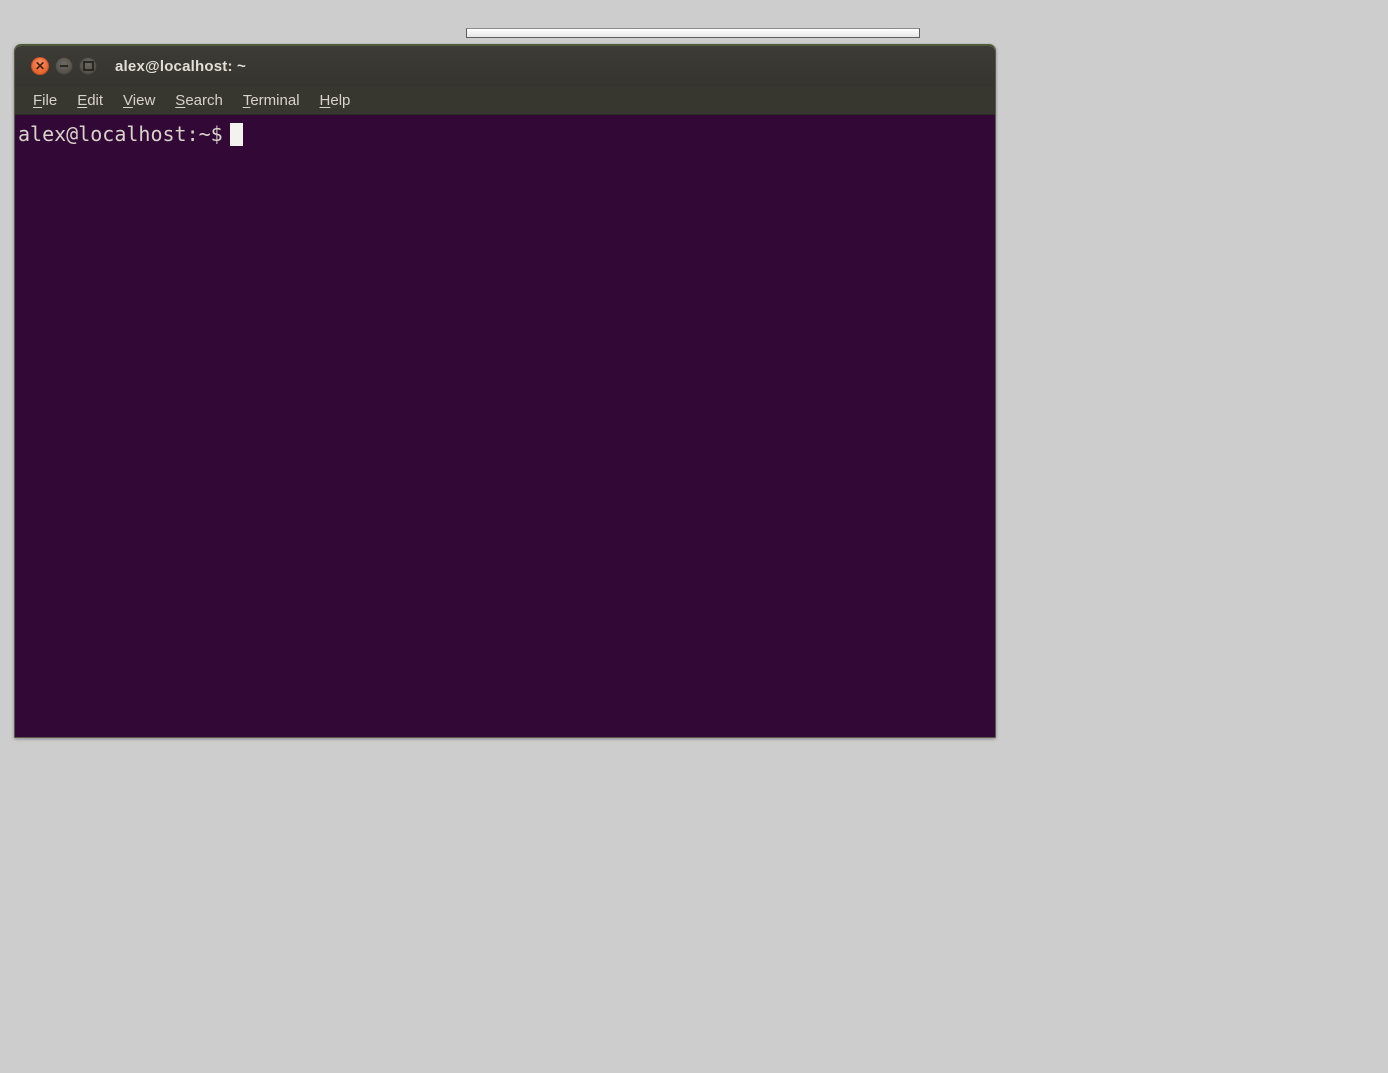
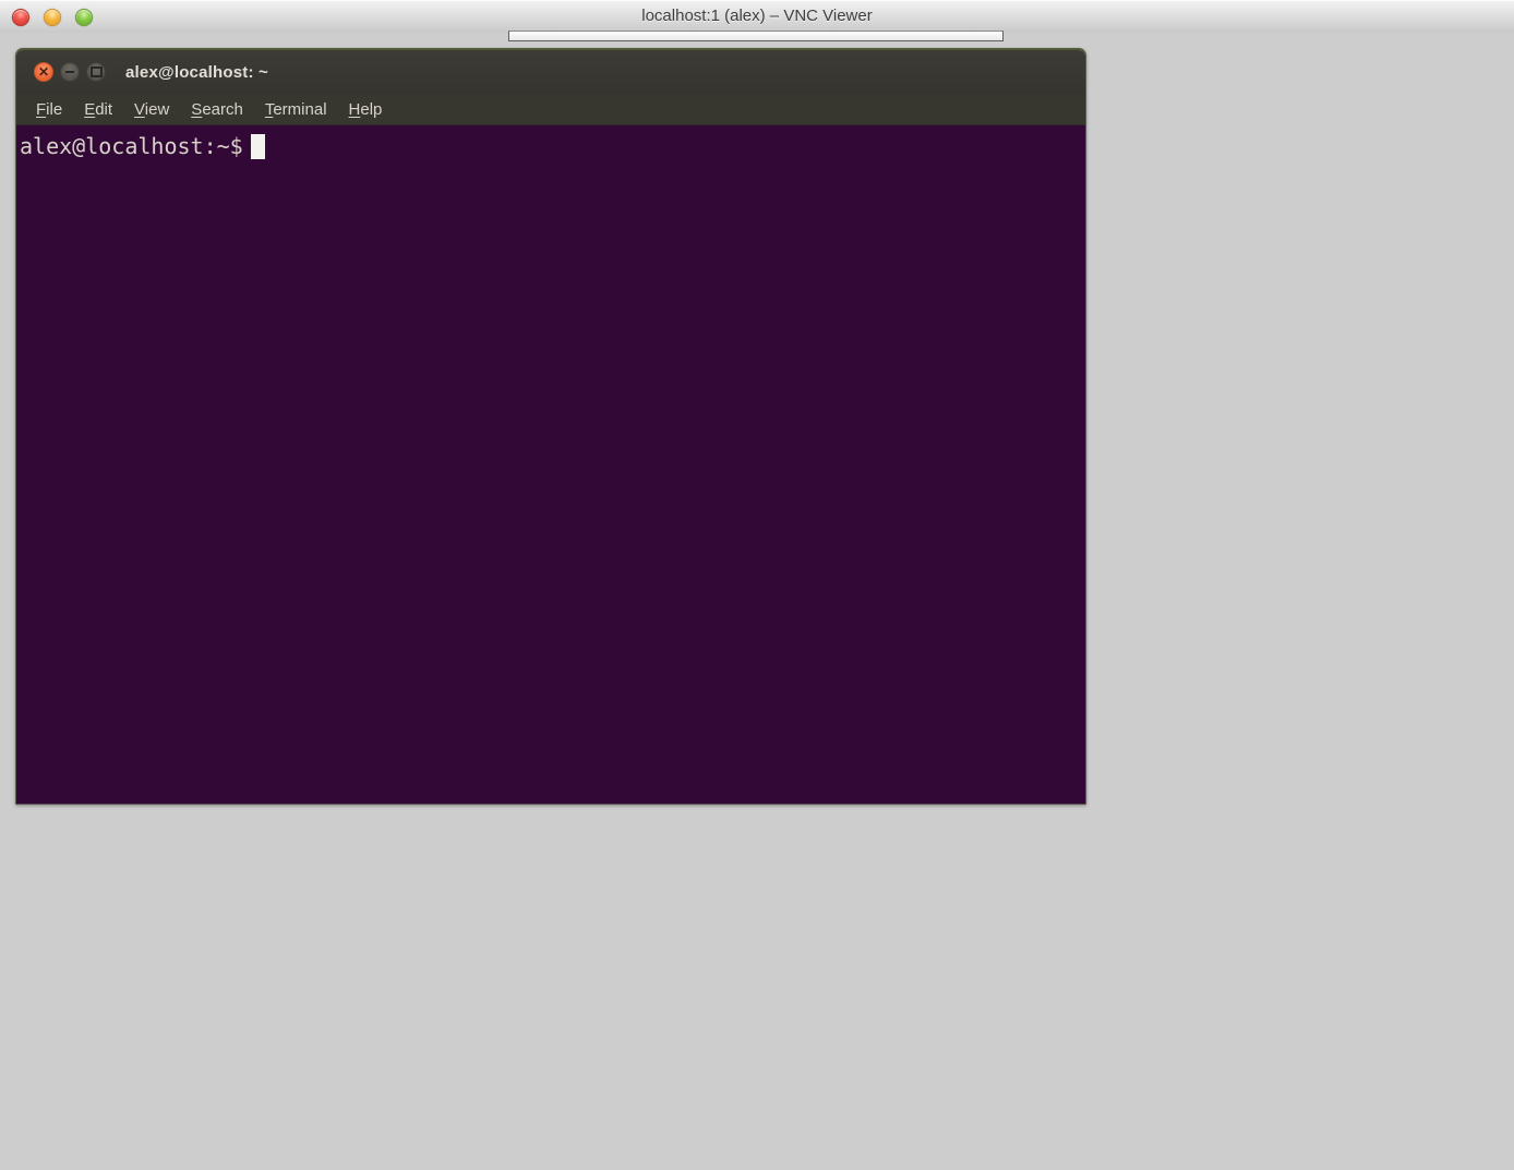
+ localhost:1 (alex) – VNC Viewer
  alex@localhost: ~
  File
  Edit
  View
  Search
  Terminal
  Help
  alex@localhost:~$
